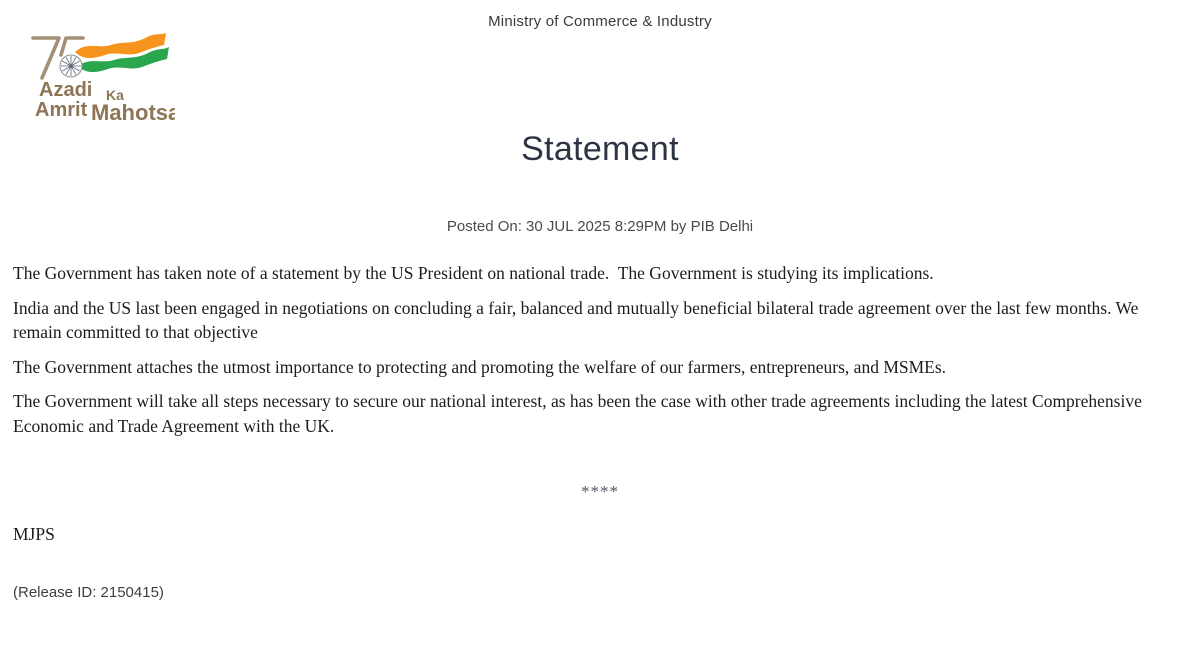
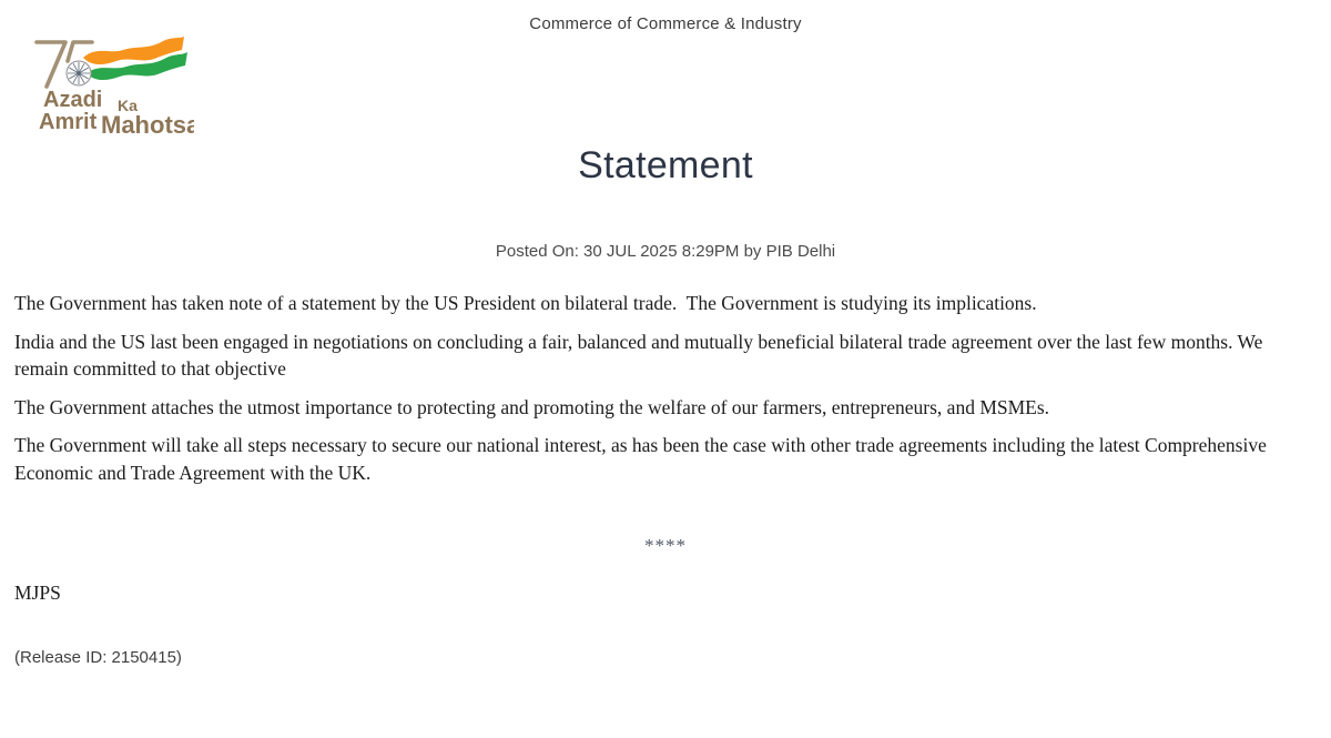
- Ministry of Commerce & Industry
+ Commerce of Commerce & Industry
  Azadi
  Ka
  Amrit
  Mahotsa
  Statement
  Posted On: 30 JUL 2025 8:29PM by PIB Delhi
- The Government has taken note of a statement by the US President on national trade. The Government is studying its implications.
+ The Government has taken note of a statement by the US President on bilateral trade. The Government is studying its implications.
  India and the US last been engaged in negotiations on concluding a fair, balanced and mutually beneficial bilateral trade agreement over the last few months. We remain committed to that objective
  The Government attaches the utmost importance to protecting and promoting the welfare of our farmers, entrepreneurs, and MSMEs.
  The Government will take all steps necessary to secure our national interest, as has been the case with other trade agreements including the latest Comprehensive Economic and Trade Agreement with the UK.
  ****
  MJPS
  (Release ID: 2150415)
